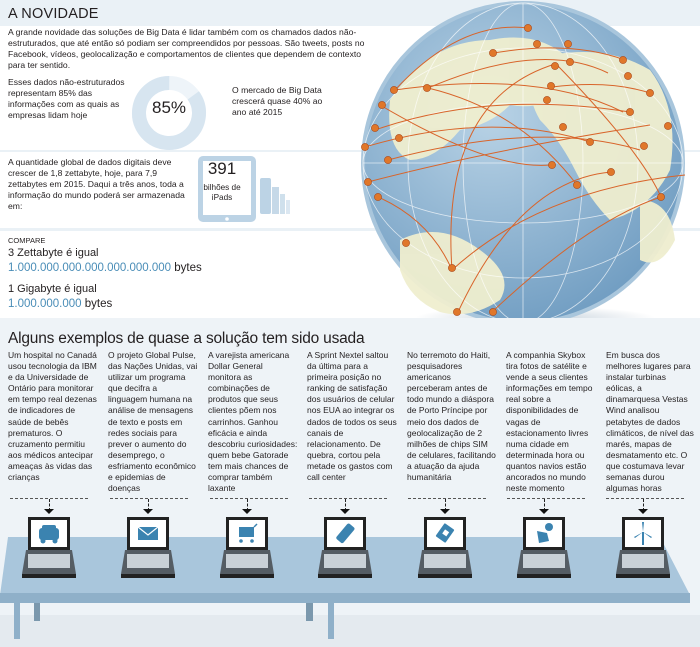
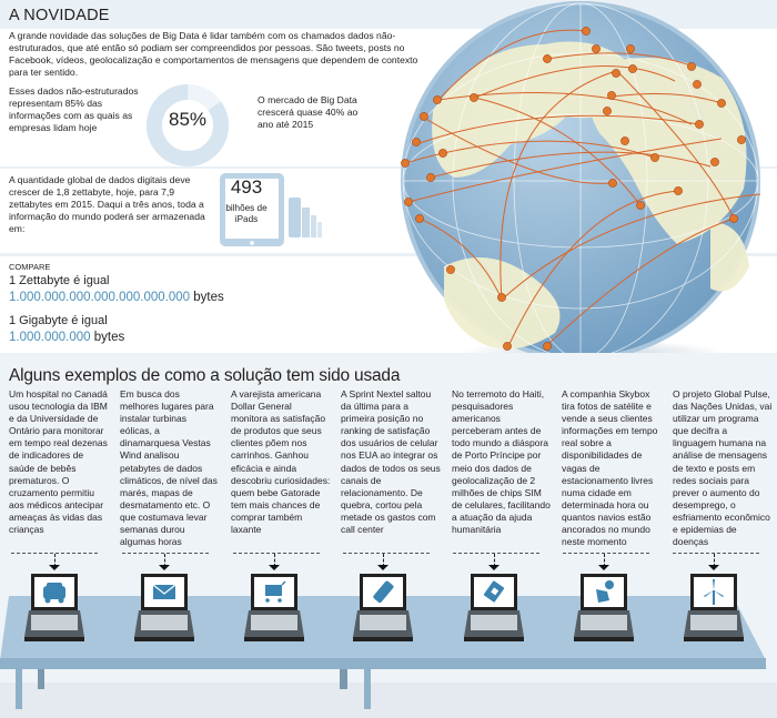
  A NOVIDADE
- A grande novidade das soluções de Big Data é lidar também com os chamados dados não-estruturados, que até então só podiam ser compreendidos por pessoas. São tweets, posts no Facebook, vídeos, geolocalização e comportamentos de clientes que dependem de contexto para ter sentido.
+ A grande novidade das soluções de Big Data é lidar também com os chamados dados não-estruturados, que até então só podiam ser compreendidos por pessoas. São tweets, posts no Facebook, vídeos, geolocalização e comportamentos de mensagens que dependem de contexto para ter sentido.
  Esses dados não-estruturados representam 85% das informações com as quais as empresas lidam hoje
  85%
  O mercado de Big Data crescerá quase 40% ao ano até 2015
  A quantidade global de dados digitais deve crescer de 1,8 zettabyte, hoje, para 7,9 zettabytes em 2015. Daqui a três anos, toda a informação do mundo poderá ser armazenada em:
- 391
+ 493
  bilhões de iPads
  COMPARE
- 3 Zettabyte é igual
+ 1 Zettabyte é igual
  1.000.000.000.000.000.000.000 bytes
  1 Gigabyte é igual
  1.000.000.000 bytes
- Alguns exemplos de quase a solução tem sido usada
+ Alguns exemplos de como a solução tem sido usada
  Um hospital no Canadá usou tecnologia da IBM e da Universidade de Ontário para monitorar em tempo real dezenas de indicadores de saúde de bebês prematuros. O cruzamento permitiu aos médicos antecipar ameaças às vidas das crianças
- O projeto Global Pulse, das Nações Unidas, vai utilizar um programa que decifra a linguagem humana na análise de mensagens de texto e posts em redes sociais para prever o aumento do desemprego, o esfriamento econômico e epidemias de doenças
+ Em busca dos melhores lugares para instalar turbinas eólicas, a dinamarquesa Vestas Wind analisou petabytes de dados climáticos, de nível das marés, mapas de desmatamento etc. O que costumava levar semanas durou algumas horas
- A varejista americana Dollar General monitora as combinações de produtos que seus clientes põem nos carrinhos. Ganhou eficácia e ainda descobriu curiosidades: quem bebe Gatorade tem mais chances de comprar também laxante
+ A varejista americana Dollar General monitora as satisfação de produtos que seus clientes põem nos carrinhos. Ganhou eficácia e ainda descobriu curiosidades: quem bebe Gatorade tem mais chances de comprar também laxante
  A Sprint Nextel saltou da última para a primeira posição no ranking de satisfação dos usuários de celular nos EUA ao integrar os dados de todos os seus canais de relacionamento. De quebra, cortou pela metade os gastos com call center
  No terremoto do Haiti, pesquisadores americanos perceberam antes de todo mundo a diáspora de Porto Príncipe por meio dos dados de geolocalização de 2 milhões de chips SIM de celulares, facilitando a atuação da ajuda humanitária
  A companhia Skybox tira fotos de satélite e vende a seus clientes informações em tempo real sobre a disponibilidades de vagas de estacionamento livres numa cidade em determinada hora ou quantos navios estão ancorados no mundo neste momento
- Em busca dos melhores lugares para instalar turbinas eólicas, a dinamarquesa Vestas Wind analisou petabytes de dados climáticos, de nível das marés, mapas de desmatamento etc. O que costumava levar semanas durou algumas horas
+ O projeto Global Pulse, das Nações Unidas, vai utilizar um programa que decifra a linguagem humana na análise de mensagens de texto e posts em redes sociais para prever o aumento do desemprego, o esfriamento econômico e epidemias de doenças
